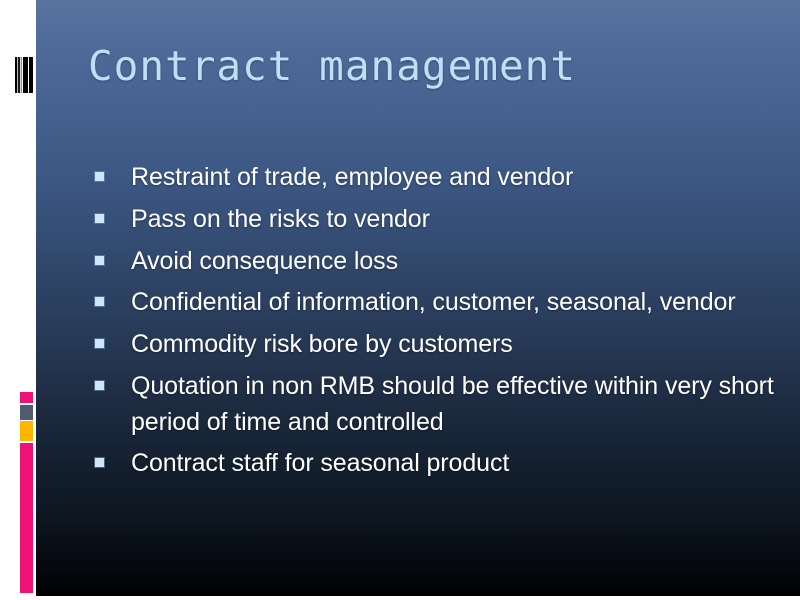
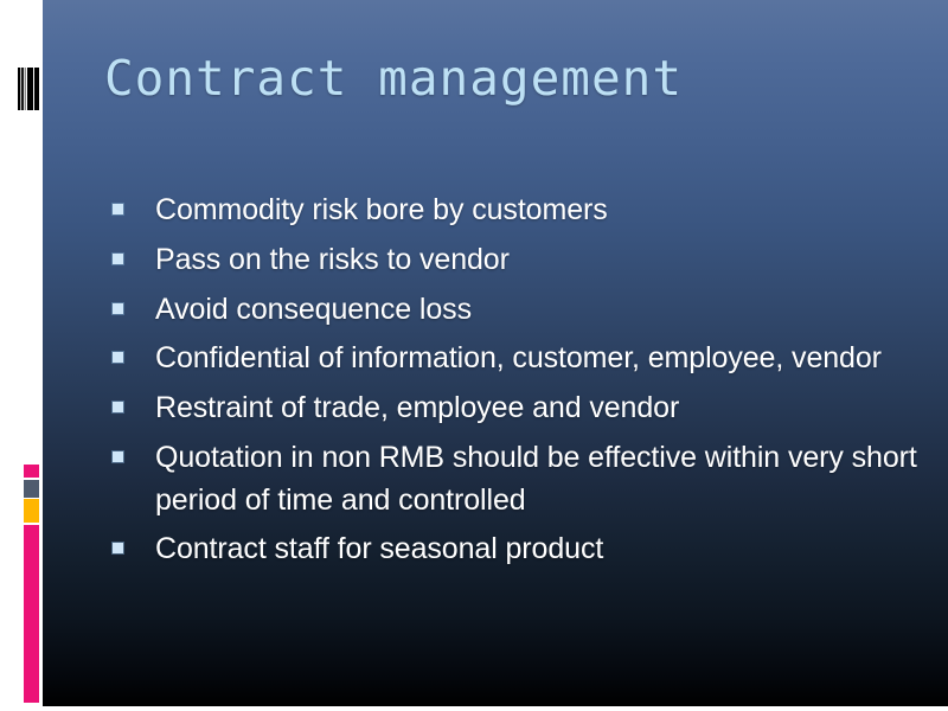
  Contract management
- Restraint of trade, employee and vendor
+ Commodity risk bore by customers
  Pass on the risks to vendor
  Avoid consequence loss
- Confidential of information, customer, seasonal, vendor
+ Confidential of information, customer, employee, vendor
- Commodity risk bore by customers
+ Restraint of trade, employee and vendor
  Quotation in non RMB should be effective within very short period of time and controlled
  Contract staff for seasonal product
